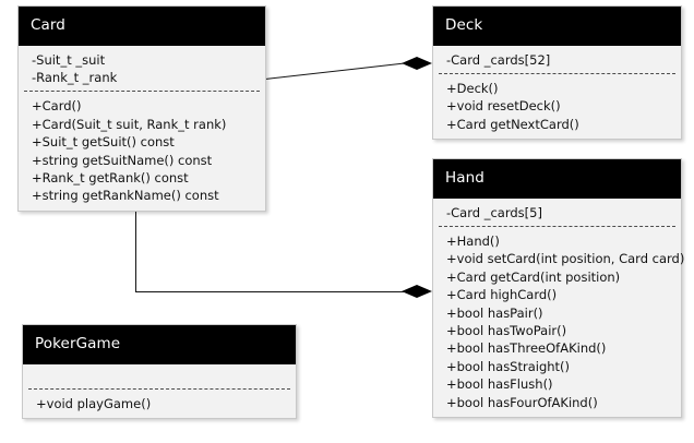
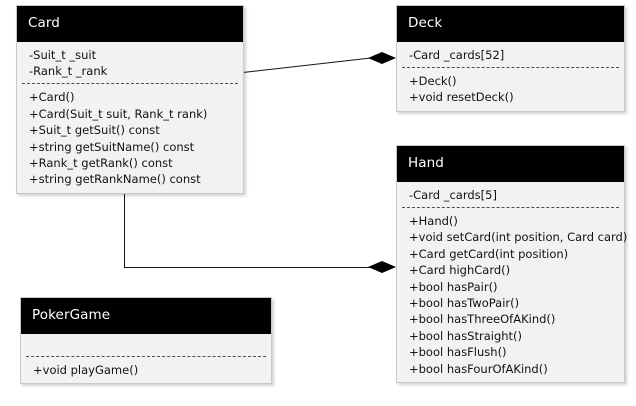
  Card
  -Suit_t _suit
  -Rank_t _rank
  +Card()
  +Card(Suit_t suit, Rank_t rank)
  +Suit_t getSuit() const
  +string getSuitName() const
  +Rank_t getRank() const
  +string getRankName() const
  Deck
  -Card _cards[52]
  +Deck()
  +void resetDeck()
- +Card getNextCard()
  Hand
  -Card _cards[5]
  +Hand()
  +void setCard(int position, Card card)
  +Card getCard(int position)
  +Card highCard()
  +bool hasPair()
  +bool hasTwoPair()
  +bool hasThreeOfAKind()
  +bool hasStraight()
  +bool hasFlush()
  +bool hasFourOfAKind()
  PokerGame
  +void playGame()
